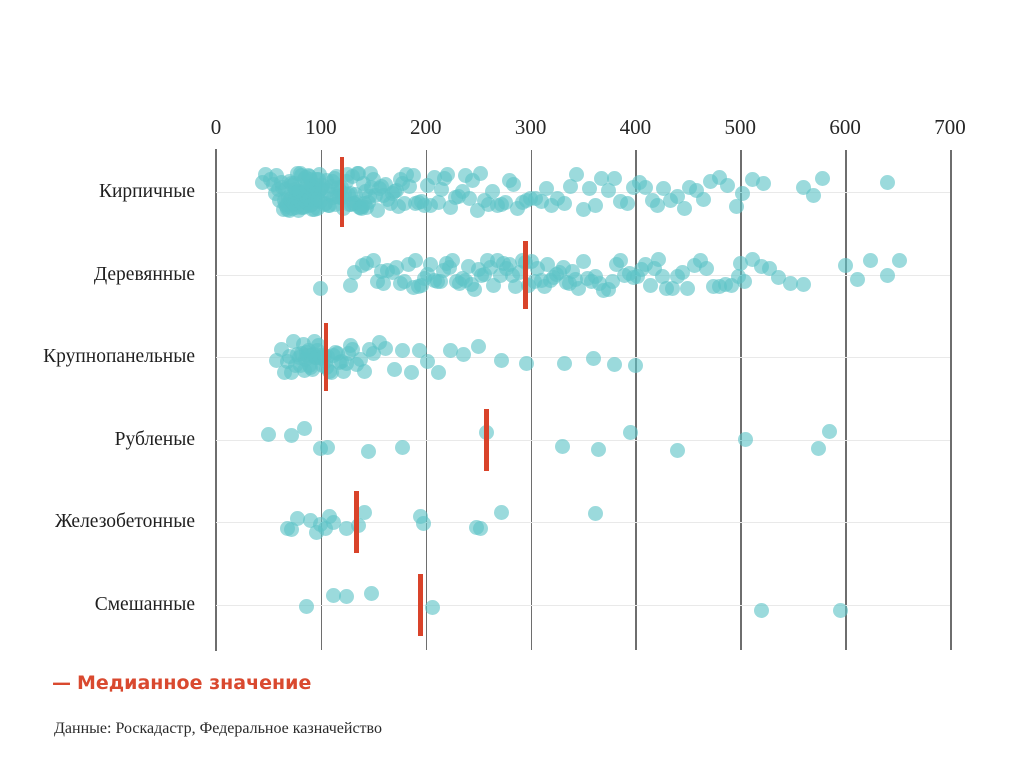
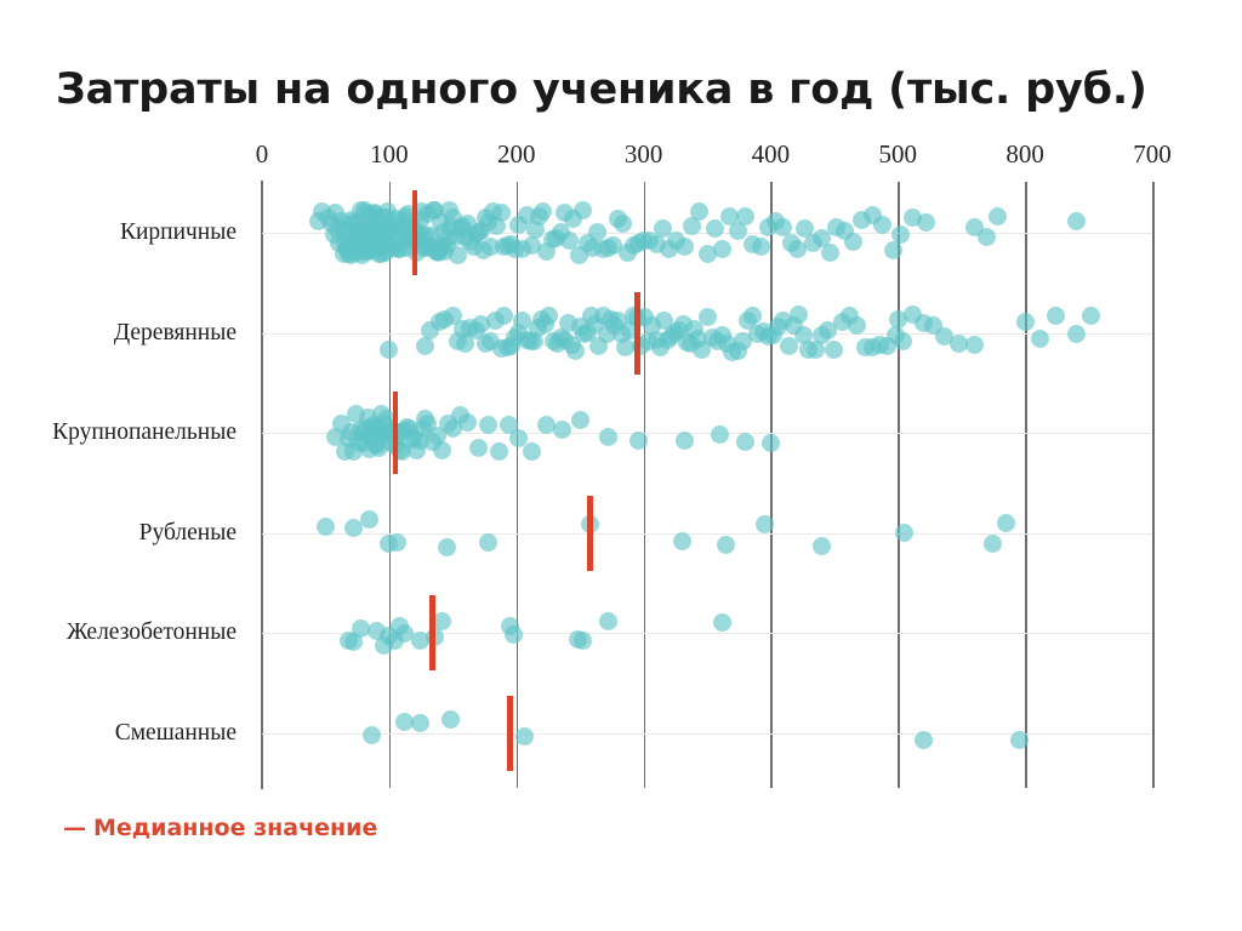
+ Затраты на одного ученика в год (тыс. руб.)
  0
  100
  200
  300
  400
  500
- 600
+ 800
  700
  Кирпичные
  Деревянные
  Крупнопанельные
  Рубленые
  Железобетонные
  Смешанные
  — Медианное значение
- Данные: Роскадастр, Федеральное казначейство
